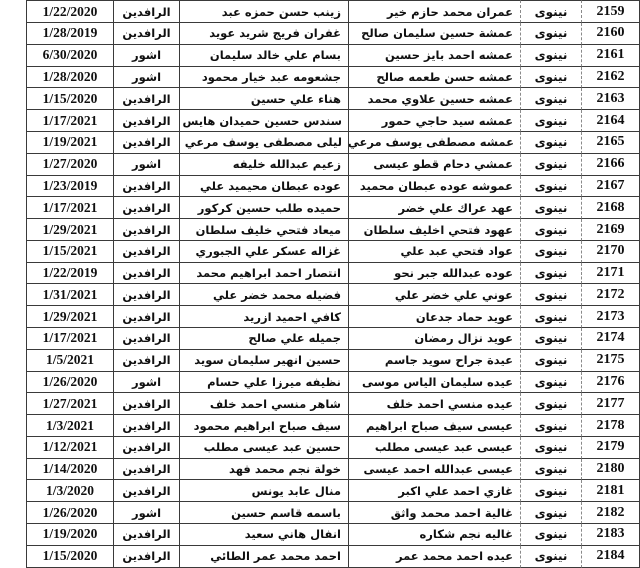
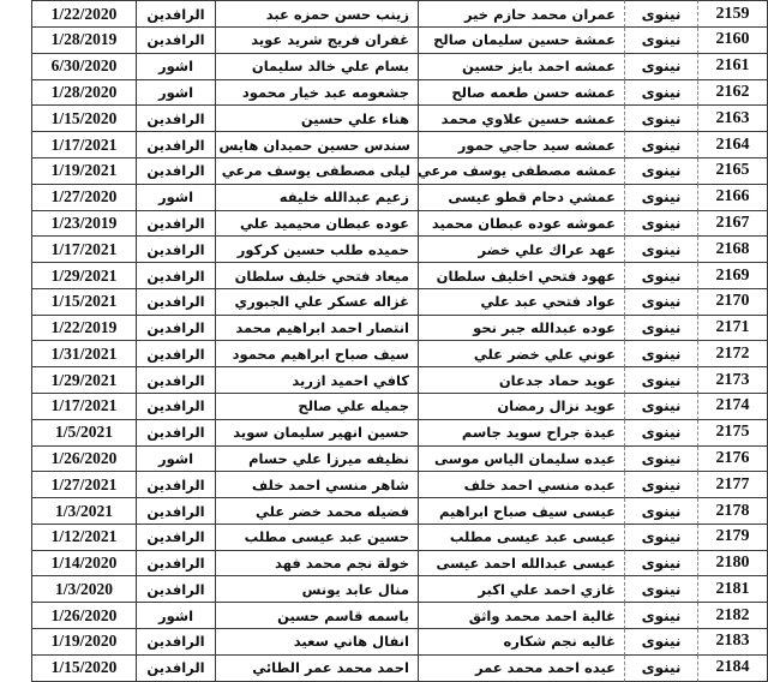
  1/22/2020	الرافدين	زينب حسن حمزه عبد	عمران محمد حازم خير	نينوى	2159
  1/28/2019	الرافدين	غفران فريج شريد عويد	عمشة حسين سليمان صالح	نينوى	2160
  6/30/2020	اشور	بسام علي خالد سليمان	عمشه احمد بايز حسين	نينوى	2161
  1/28/2020	اشور	جشعومه عبد خيار محمود	عمشه حسن طعمه صالح	نينوى	2162
  1/15/2020	الرافدين	هناء علي حسين	عمشه حسين علاوي محمد	نينوى	2163
  1/17/2021	الرافدين	سندس حسين حميدان هايس	عمشه سيد حاجي حمور	نينوى	2164
  1/19/2021	الرافدين	ليلى مصطفى يوسف مرعي	عمشه مصطفى يوسف مرعي	نينوى	2165
  1/27/2020	اشور	زعيم عبدالله خليفه	عمشي دحام قطو عيسى	نينوى	2166
  1/23/2019	الرافدين	عوده عبطان محيميد علي	عموشه عوده عبطان محميد	نينوى	2167
  1/17/2021	الرافدين	حميده طلب حسين كركور	عهد عراك علي خضر	نينوى	2168
  1/29/2021	الرافدين	ميعاد فتحي خليف سلطان	عهود فتحي اخليف سلطان	نينوى	2169
  1/15/2021	الرافدين	غزاله عسكر علي الجبوري	عواد فتحي عبد علي	نينوى	2170
  1/22/2019	الرافدين	انتصار احمد ابراهيم محمد	عوده عبدالله جبر نحو	نينوى	2171
- 1/31/2021	الرافدين	فضيله محمد خضر علي	عوني علي خضر علي	نينوى	2172
+ 1/31/2021	الرافدين	سيف صباح ابراهيم محمود	عوني علي خضر علي	نينوى	2172
  1/29/2021	الرافدين	كافي احميد ازريد	عويد حماد جدعان	نينوى	2173
  1/17/2021	الرافدين	جميله علي صالح	عويد نزال رمضان	نينوى	2174
  1/5/2021	الرافدين	حسين انهير سليمان سويد	عيدة جراح سويد جاسم	نينوى	2175
  1/26/2020	اشور	نظيفه ميرزا علي حسام	عيده سليمان الياس موسى	نينوى	2176
  1/27/2021	الرافدين	شاهر منسي احمد خلف	عيده منسي احمد خلف	نينوى	2177
- 1/3/2021	الرافدين	سيف صباح ابراهيم محمود	عيسى سيف صباح ابراهيم	نينوى	2178
+ 1/3/2021	الرافدين	فضيله محمد خضر علي	عيسى سيف صباح ابراهيم	نينوى	2178
  1/12/2021	الرافدين	حسين عبد عيسى مطلب	عيسى عبد عيسى مطلب	نينوى	2179
  1/14/2020	الرافدين	خولة نجم محمد فهد	عيسى عبدالله احمد عيسى	نينوى	2180
  1/3/2020	الرافدين	منال عابد يونس	غازي احمد علي اكبر	نينوى	2181
  1/26/2020	اشور	باسمه قاسم حسين	غالية احمد محمد واثق	نينوى	2182
  1/19/2020	الرافدين	انفال هاني سعيد	غاليه نجم شكاره	نينوى	2183
  1/15/2020	الرافدين	احمد محمد عمر الطائي	عيده احمد محمد عمر	نينوى	2184
